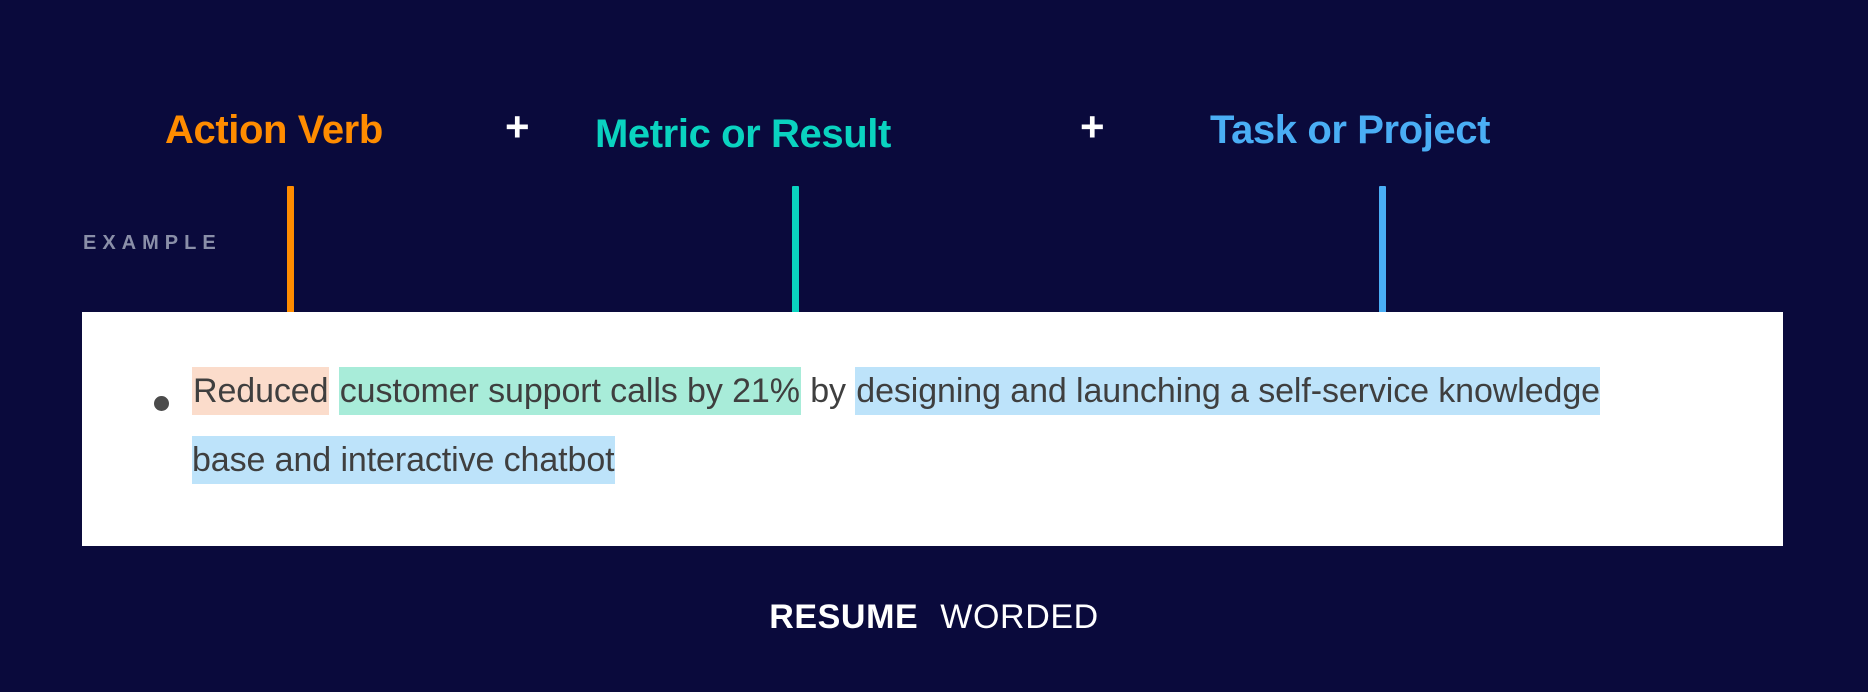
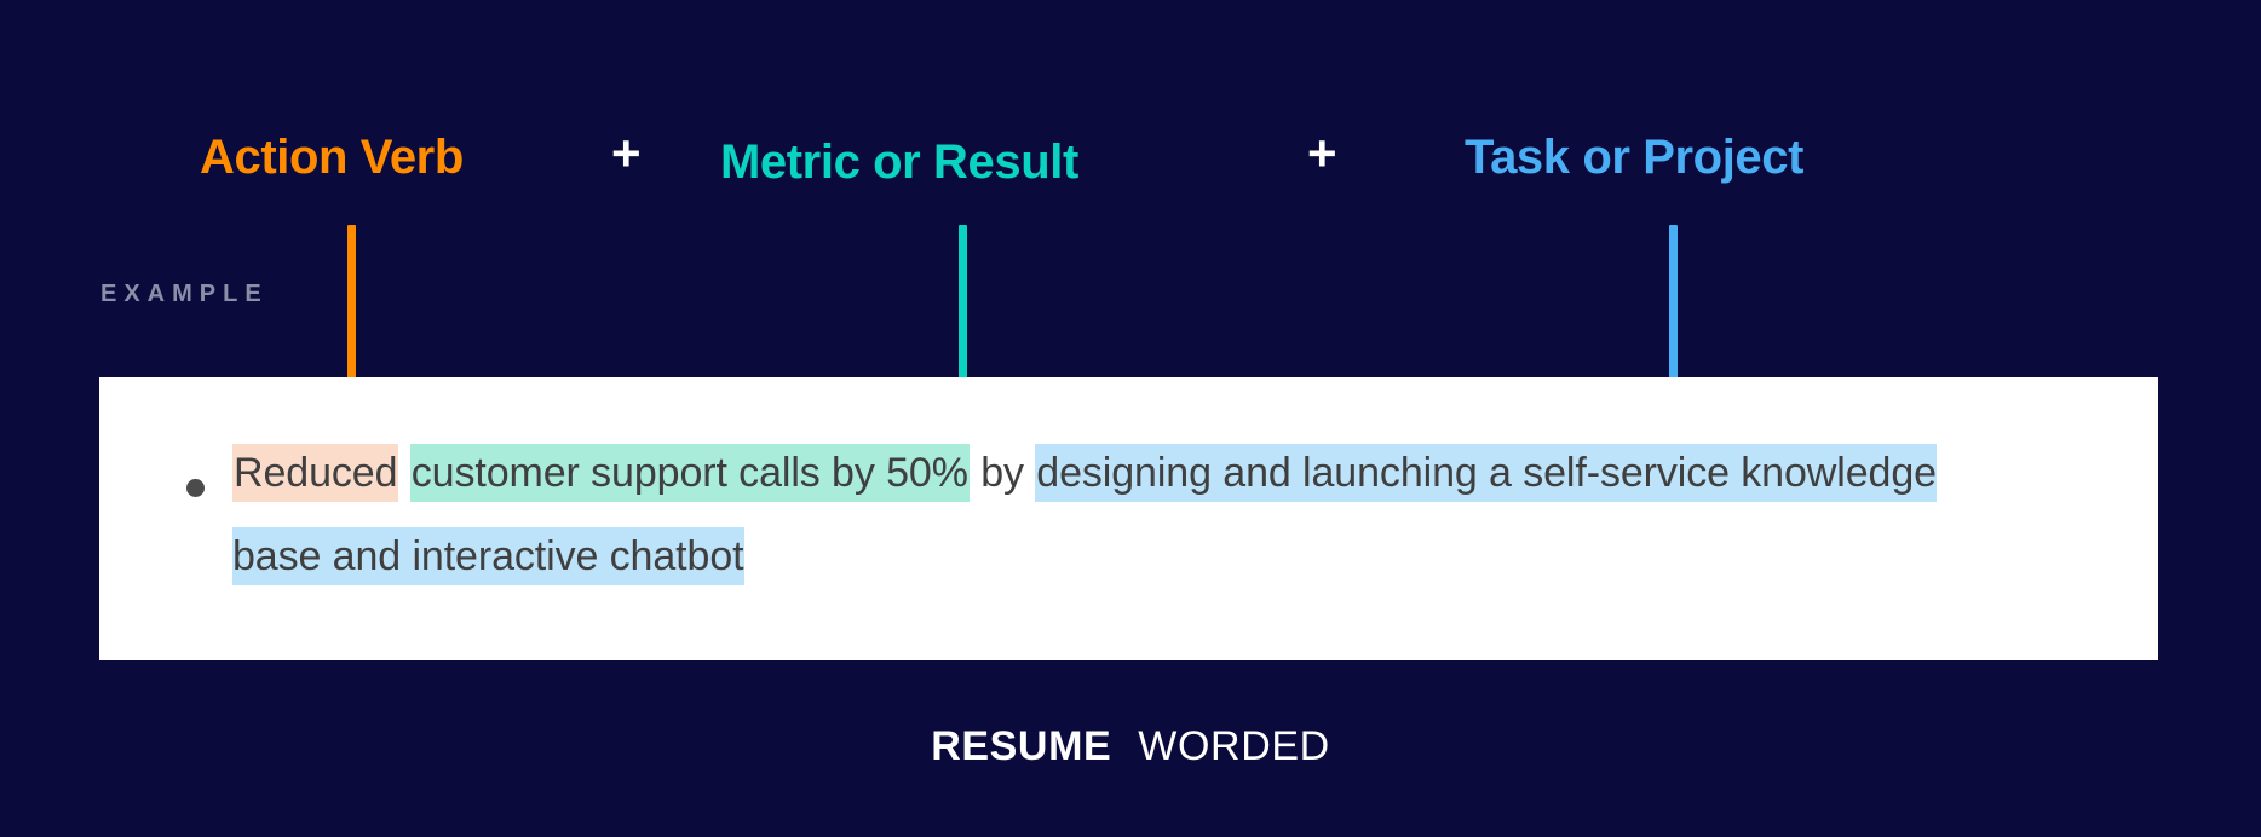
  Action Verb
  +
  Metric or Result
  +
  Task or Project
  EXAMPLE
- Reduced customer support calls by 21% by designing and launching a self-service knowledge base and interactive chatbot
+ Reduced customer support calls by 50% by designing and launching a self-service knowledge base and interactive chatbot
  RESUME WORDED
